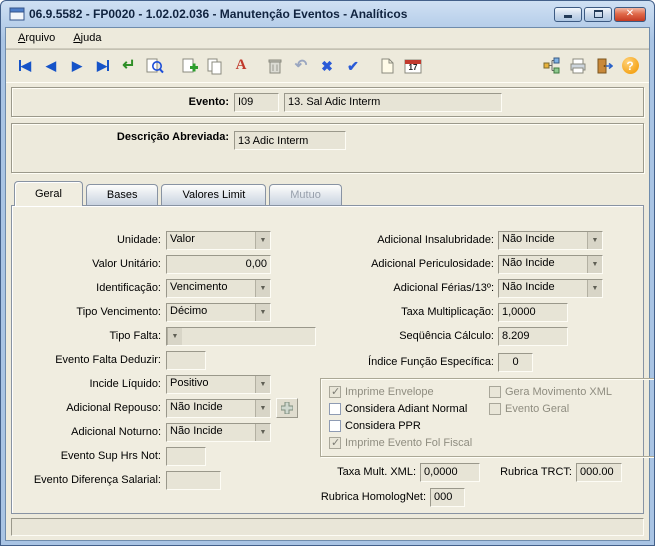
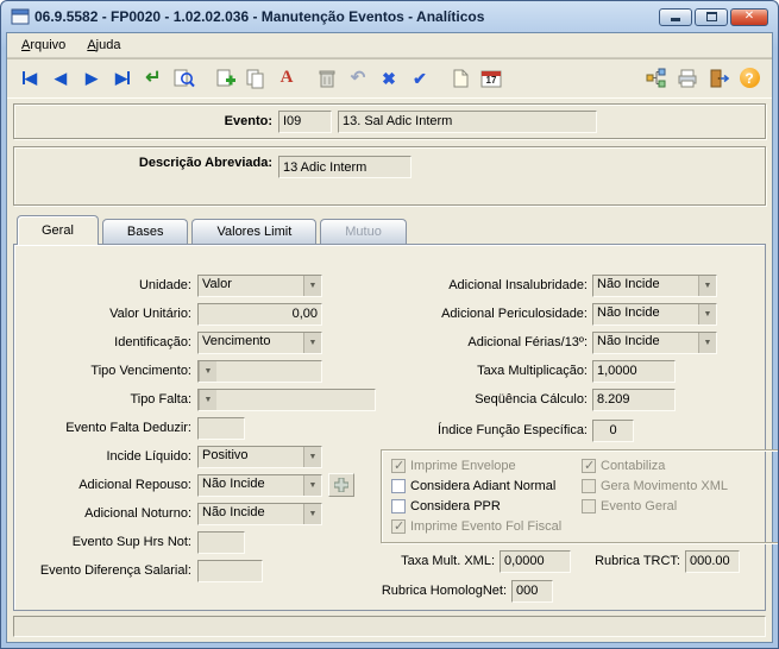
  06.9.5582 - FP0020 - 1.02.02.036 - Manutenção Eventos - Analíticos
  ✕
  Arquivo
  Ajuda
  ◀
  ◀
  ▶
  ▶
  ↵
  A
  ↶
  ✖
  ✔
  17
  ?
  Evento:
  I09
  13. Sal Adic Interm
  Descrição Abreviada:
  13 Adic Interm
  Geral
  Bases
  Valores Limit
  Mutuo
  Unidade:
  Valor
  Valor Unitário:
  0,00
  Identificação:
  Vencimento
  Tipo Vencimento:
- Décimo
  Tipo Falta:
  Evento Falta Deduzir:
  Incide Líquido:
  Positivo
  Adicional Repouso:
  Não Incide
  Adicional Noturno:
  Não Incide
  Evento Sup Hrs Not:
  Evento Diferença Salarial:
  Adicional Insalubridade:
  Não Incide
  Adicional Periculosidade:
  Não Incide
  Adicional Férias/13º:
  Não Incide
  Taxa Multiplicação:
  1,0000
  Seqüência Cálculo:
  8.209
  Índice Função Específica:
  0
  Imprime Envelope
  Considera Adiant Normal
  Considera PPR
  Imprime Evento Fol Fiscal
+ Contabiliza
  Gera Movimento XML
  Evento Geral
  Taxa Mult. XML:
  0,0000
  Rubrica TRCT:
  000.00
  Rubrica HomologNet:
  000
